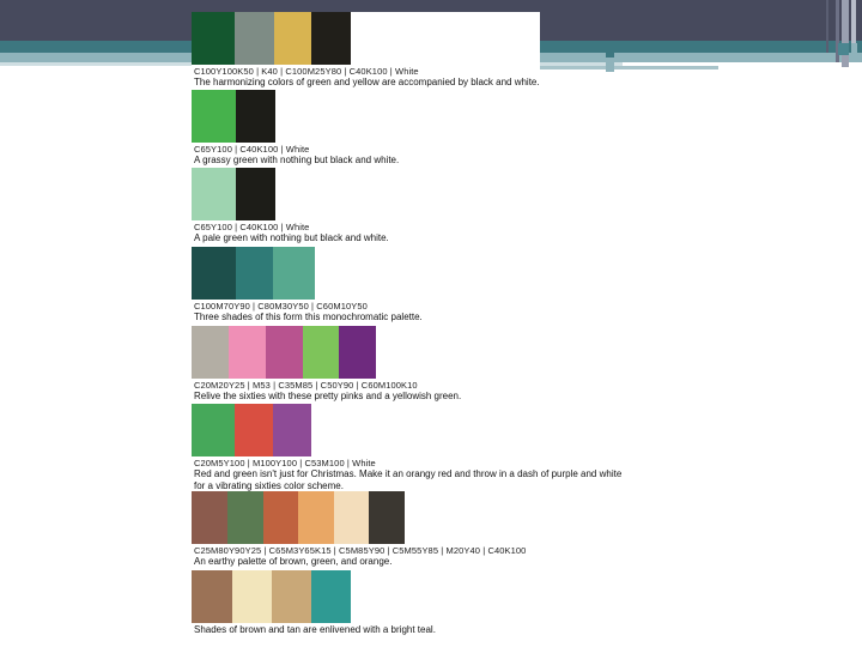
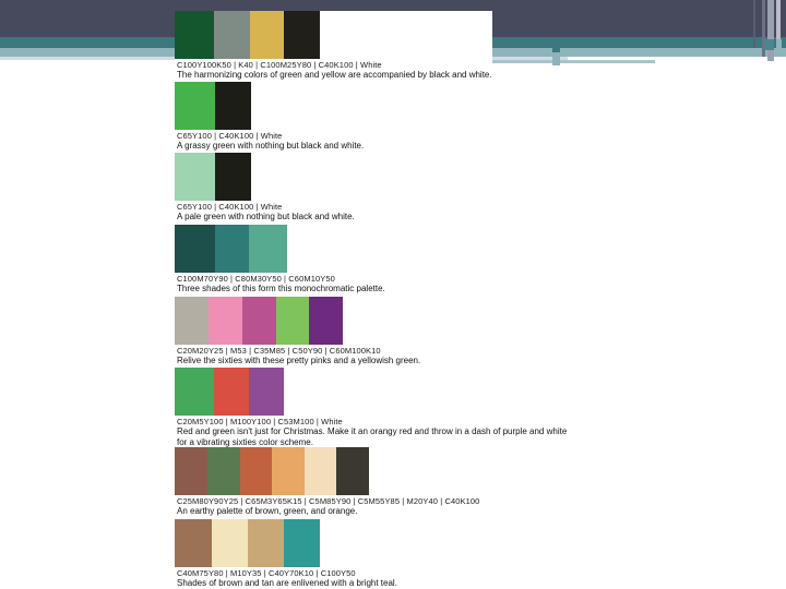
  C100Y100K50 | K40 | C100M25Y80 | C40K100 | White
  The harmonizing colors of green and yellow are accompanied by black and white.
  C65Y100 | C40K100 | White
  A grassy green with nothing but black and white.
  C65Y100 | C40K100 | White
  A pale green with nothing but black and white.
  C100M70Y90 | C80M30Y50 | C60M10Y50
  Three shades of this form this monochromatic palette.
  C20M20Y25 | M53 | C35M85 | C50Y90 | C60M100K10
  Relive the sixties with these pretty pinks and a yellowish green.
  C20M5Y100 | M100Y100 | C53M100 | White
  Red and green isn't just for Christmas. Make it an orangy red and throw in a dash of purple and white for a vibrating sixties color scheme.
  C25M80Y90Y25 | C65M3Y65K15 | C5M85Y90 | C5M55Y85 | M20Y40 | C40K100
  An earthy palette of brown, green, and orange.
+ C40M75Y80 | M10Y35 | C40Y70K10 | C100Y50
  Shades of brown and tan are enlivened with a bright teal.
